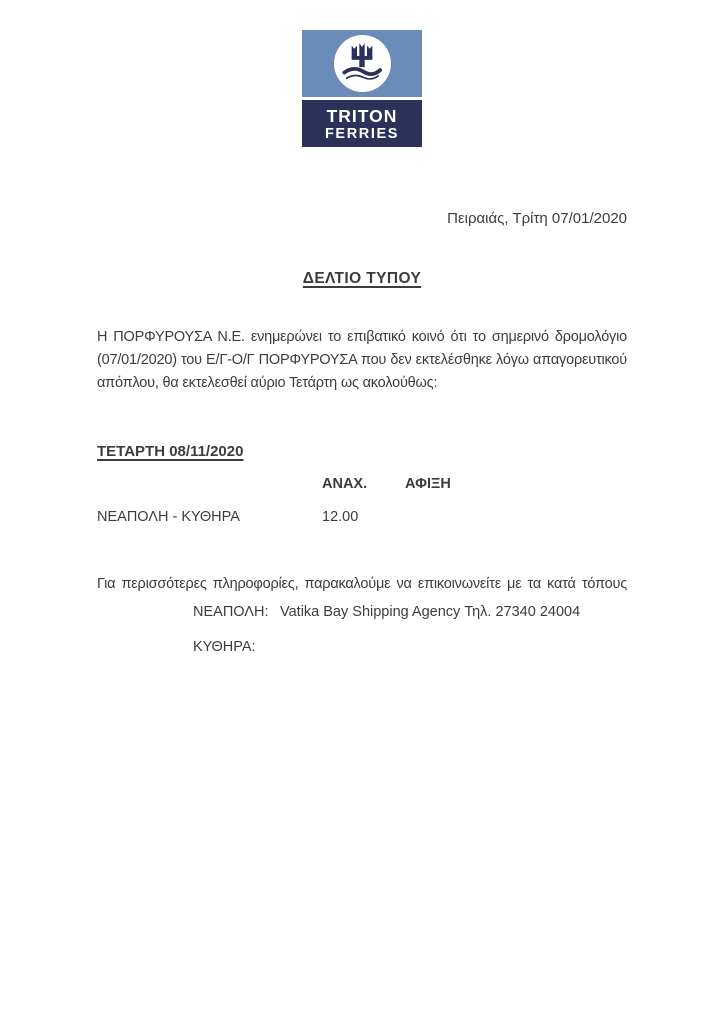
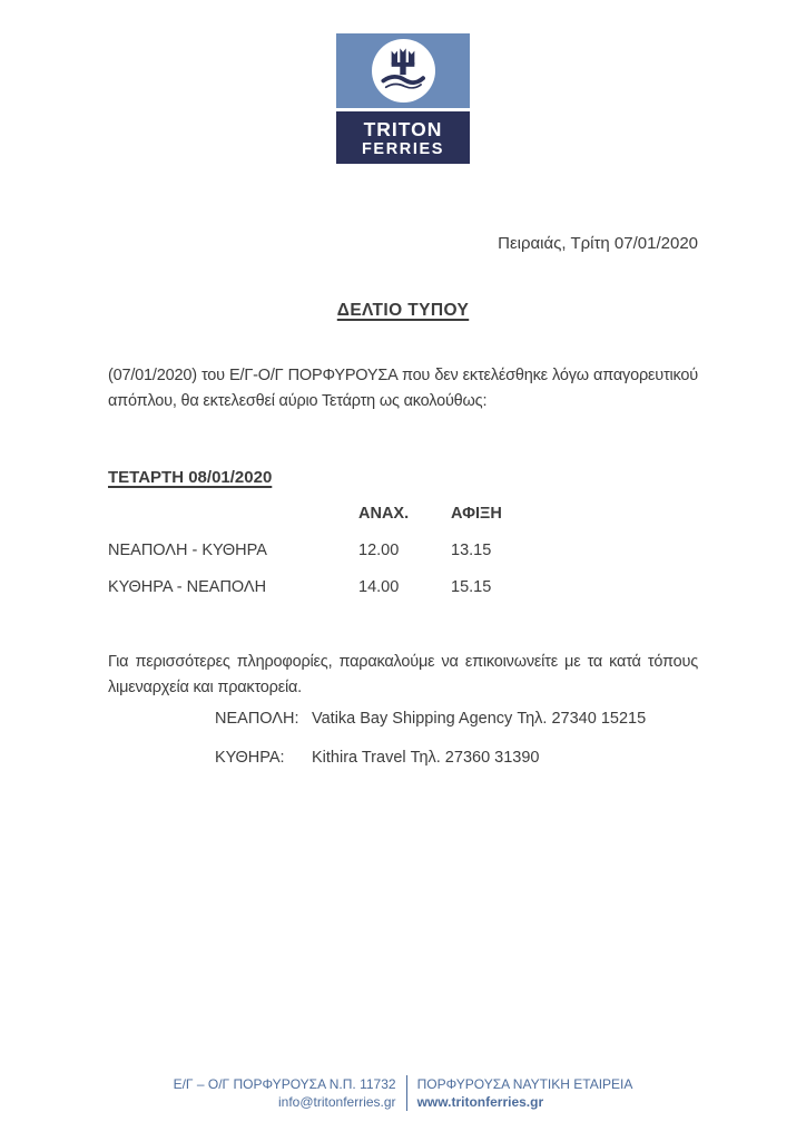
  TRITON
  FERRIES
  Πειραιάς, Τρίτη 07/01/2020
  ΔΕΛΤΙΟ ΤΥΠΟΥ
- Η ΠΟΡΦΥΡΟΥΣΑ Ν.Ε. ενημερώνει το επιβατικό κοινό ότι το σημερινό δρομολόγιο
  (07/01/2020) του Ε/Γ-Ο/Γ ΠΟΡΦΥΡΟΥΣΑ που δεν εκτελέσθηκε λόγω απαγορευτικού
  απόπλου, θα εκτελεσθεί αύριο Τετάρτη ως ακολούθως:
- ΤΕΤΑΡΤΗ 08/11/2020
+ ΤΕΤΑΡΤΗ 08/01/2020
  ΑΝΑΧ.
  ΑΦΙΞΗ
  ΝΕΑΠΟΛΗ - ΚΥΘΗΡΑ
  12.00
+ 13.15
+ ΚΥΘΗΡΑ - ΝΕΑΠΟΛΗ
+ 14.00
+ 15.15
  Για περισσότερες πληροφορίες, παρακαλούμε να επικοινωνείτε με τα κατά τόπους
+ λιμεναρχεία και πρακτορεία.
  ΝΕΑΠΟΛΗ:
- Vatika Bay Shipping Agency Τηλ. 27340 24004
+ Vatika Bay Shipping Agency Τηλ. 27340 15215
  ΚΥΘΗΡΑ:
+ Kithira Travel Τηλ. 27360 31390
+ Ε/Γ – Ο/Γ ΠΟΡΦΥΡΟΥΣΑ Ν.Π. 11732
+ info@tritonferries.gr
+ ΠΟΡΦΥΡΟΥΣΑ ΝΑΥΤΙΚΗ ΕΤΑΙΡΕΙΑ
+ www.tritonferries.gr
